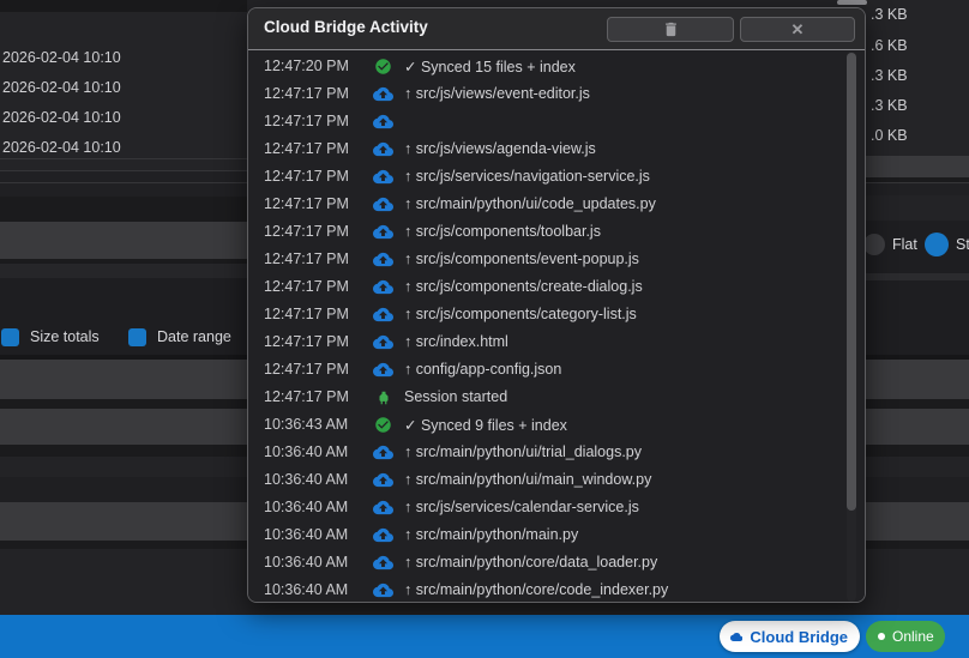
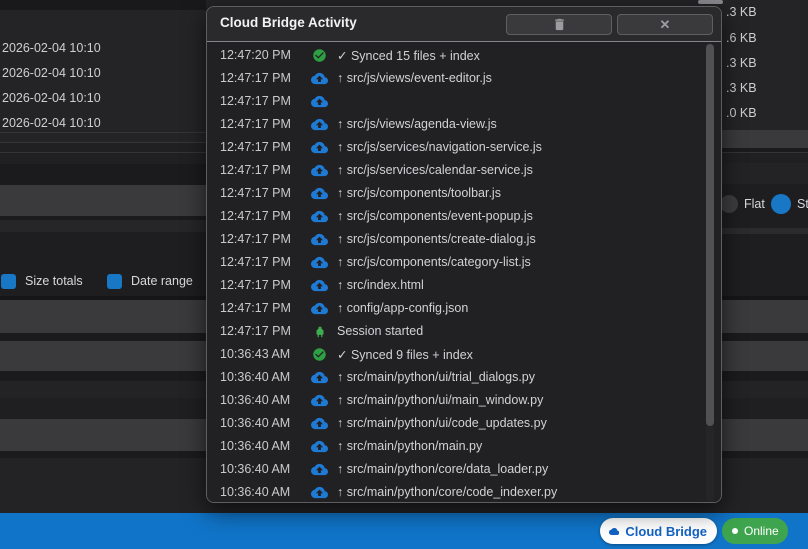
  2026-02-04 10:10
  2026-02-04 10:10
  2026-02-04 10:10
  2026-02-04 10:10
  .3 KB
  .6 KB
  .3 KB
  .3 KB
  .0 KB
  Size totals
  Date range
  Flat
  St
  Cloud Bridge Activity
  ✕
  12:47:20 PM
  ✓ Synced 15 files + index
  12:47:17 PM
  ↑ src/js/views/event-editor.js
  12:47:17 PM
  12:47:17 PM
  ↑ src/js/views/agenda-view.js
  12:47:17 PM
  ↑ src/js/services/navigation-service.js
  12:47:17 PM
- ↑ src/main/python/ui/code_updates.py
+ ↑ src/js/services/calendar-service.js
  12:47:17 PM
  ↑ src/js/components/toolbar.js
  12:47:17 PM
  ↑ src/js/components/event-popup.js
  12:47:17 PM
  ↑ src/js/components/create-dialog.js
  12:47:17 PM
  ↑ src/js/components/category-list.js
  12:47:17 PM
  ↑ src/index.html
  12:47:17 PM
  ↑ config/app-config.json
  12:47:17 PM
  Session started
  10:36:43 AM
  ✓ Synced 9 files + index
  10:36:40 AM
  ↑ src/main/python/ui/trial_dialogs.py
  10:36:40 AM
  ↑ src/main/python/ui/main_window.py
  10:36:40 AM
- ↑ src/js/services/calendar-service.js
+ ↑ src/main/python/ui/code_updates.py
  10:36:40 AM
  ↑ src/main/python/main.py
  10:36:40 AM
  ↑ src/main/python/core/data_loader.py
  10:36:40 AM
  ↑ src/main/python/core/code_indexer.py
  Cloud Bridge
  Online
